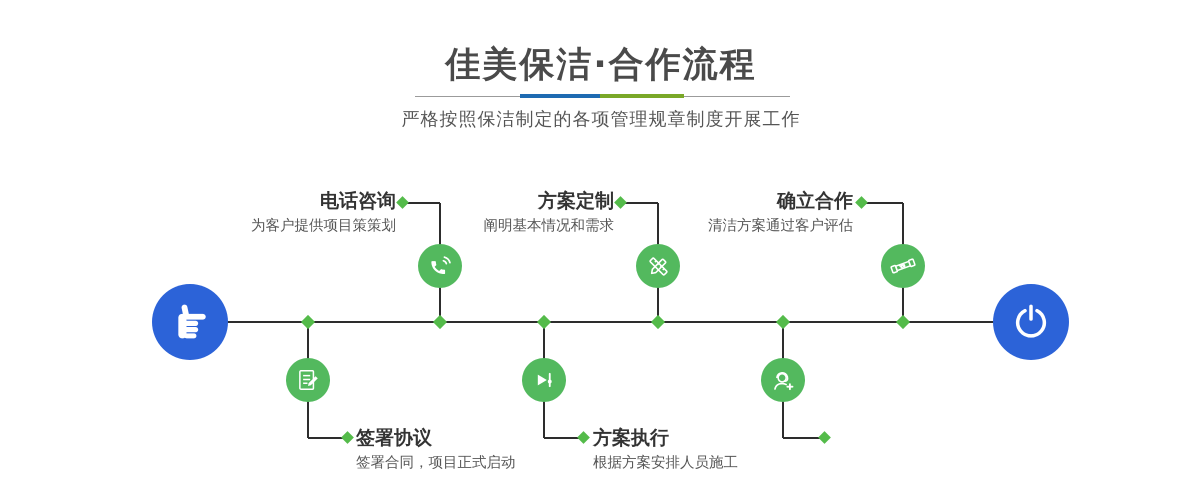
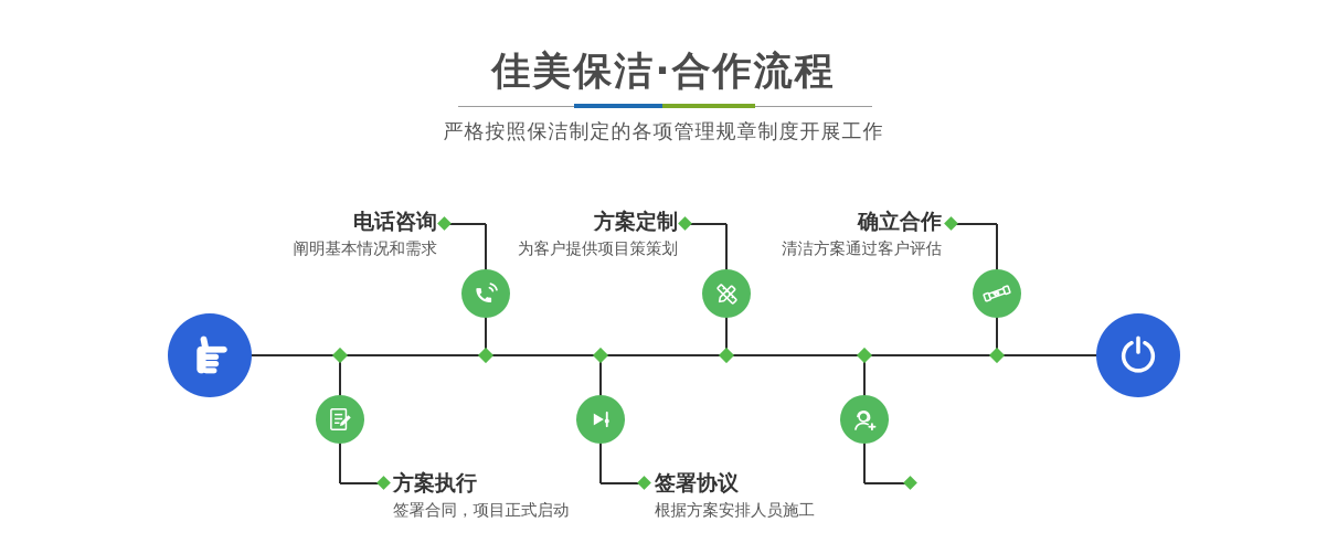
  佳美保洁·合作流程
  严格按照保洁制定的各项管理规章制度开展工作
  电话咨询
- 为客户提供项目策策划
+ 阐明基本情况和需求
  方案定制
- 阐明基本情况和需求
+ 为客户提供项目策策划
  确立合作
  清洁方案通过客户评估
- 签署协议
+ 方案执行
  签署合同，项目正式启动
- 方案执行
+ 签署协议
  根据方案安排人员施工
